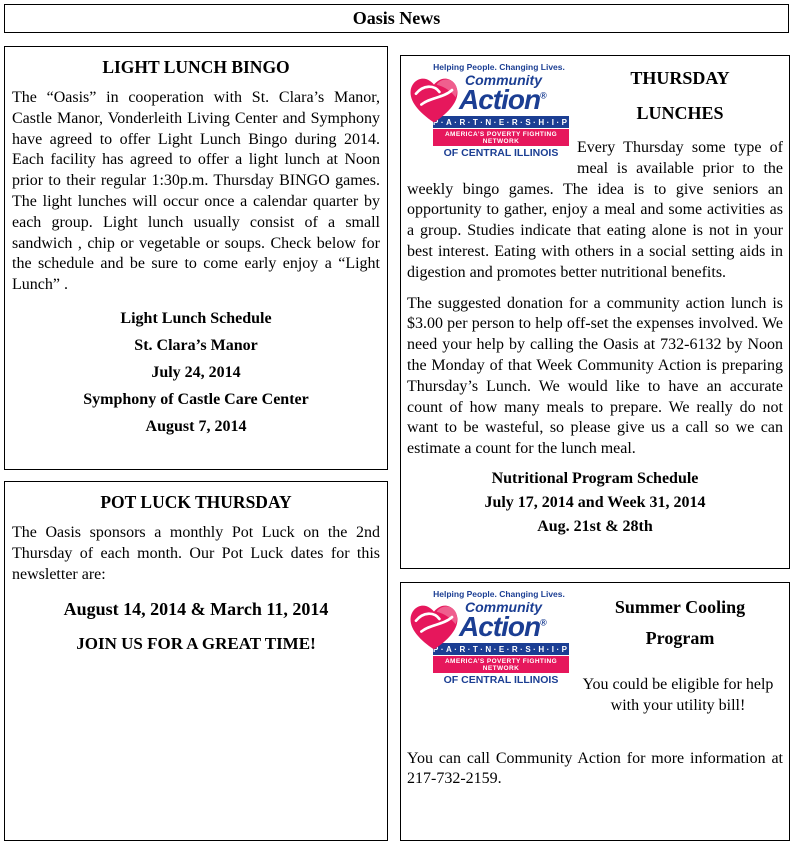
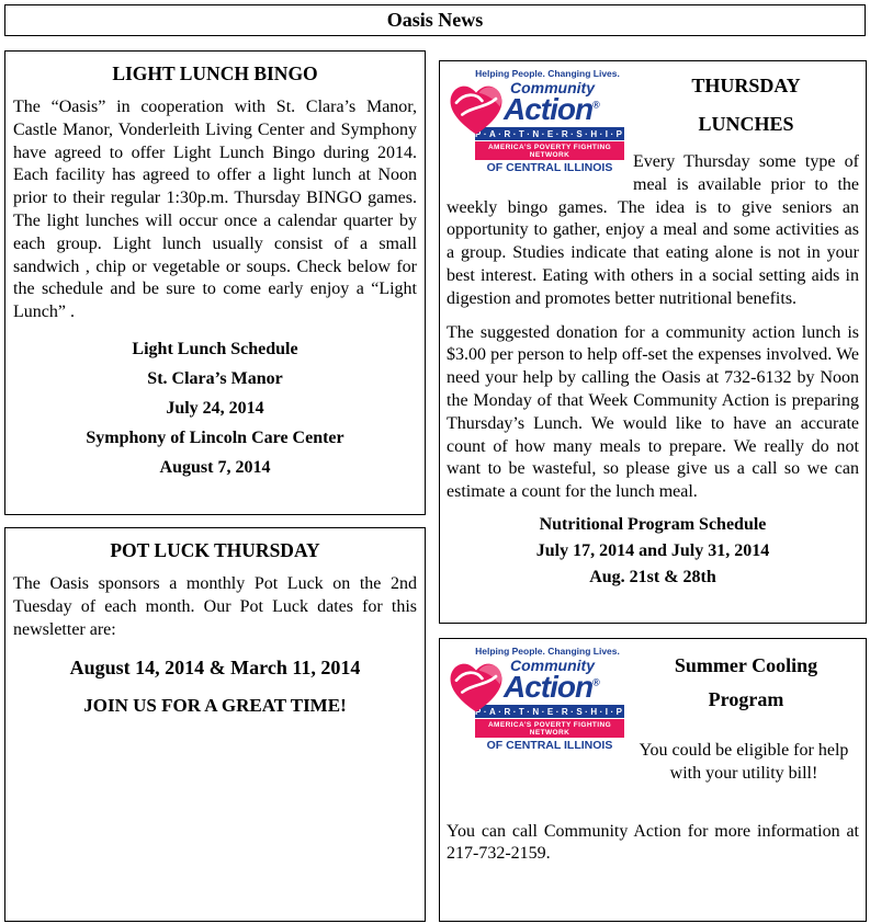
  Oasis News
  LIGHT LUNCH BINGO
  The “Oasis” in cooperation with St. Clara’s Manor, Castle Manor, Vonderleith Living Center and Symphony have agreed to offer Light Lunch Bingo during 2014. Each facility has agreed to offer a light lunch at Noon prior to their regular 1:30p.m. Thursday BINGO games. The light lunches will occur once a calendar quarter by each group. Light lunch usually consist of a small sandwich , chip or vegetable or soups. Check below for the schedule and be sure to come early enjoy a “Light Lunch” .
  Light Lunch Schedule
  St. Clara’s Manor
  July 24, 2014
- Symphony of Castle Care Center
+ Symphony of Lincoln Care Center
  August 7, 2014
  POT LUCK THURSDAY
- The Oasis sponsors a monthly Pot Luck on the 2nd Thursday of each month. Our Pot Luck dates for this newsletter are:
+ The Oasis sponsors a monthly Pot Luck on the 2nd Tuesday of each month. Our Pot Luck dates for this newsletter are:
  August 14, 2014 & March 11, 2014
  JOIN US FOR A GREAT TIME!
  Helping People. Changing Lives.
  Community
  Action®
  P·A·R·T·N·E·R·S·H·I·P
  OF CENTRAL ILLINOIS
  THURSDAY
  LUNCHES
  Every Thursday some type of meal is available prior to the weekly bingo games. The idea is to give seniors an opportunity to gather, enjoy a meal and some activities as a group. Studies indicate that eating alone is not in your best interest. Eating with others in a social setting aids in digestion and promotes better nutritional benefits.
  The suggested donation for a community action lunch is $3.00 per person to help off-set the expenses involved. We need your help by calling the Oasis at 732-6132 by Noon the Monday of that Week Community Action is preparing Thursday’s Lunch. We would like to have an accurate count of how many meals to prepare. We really do not want to be wasteful, so please give us a call so we can estimate a count for the lunch meal.
  Nutritional Program Schedule
- July 17, 2014 and Week 31, 2014
+ July 17, 2014 and July 31, 2014
  Aug. 21st & 28th
  Helping People. Changing Lives.
  Community
  Action®
  P·A·R·T·N·E·R·S·H·I·P
  OF CENTRAL ILLINOIS
  Summer Cooling
  Program
  You could be eligible for help with your utility bill!
  You can call Community Action for more information at 217-732-2159.
